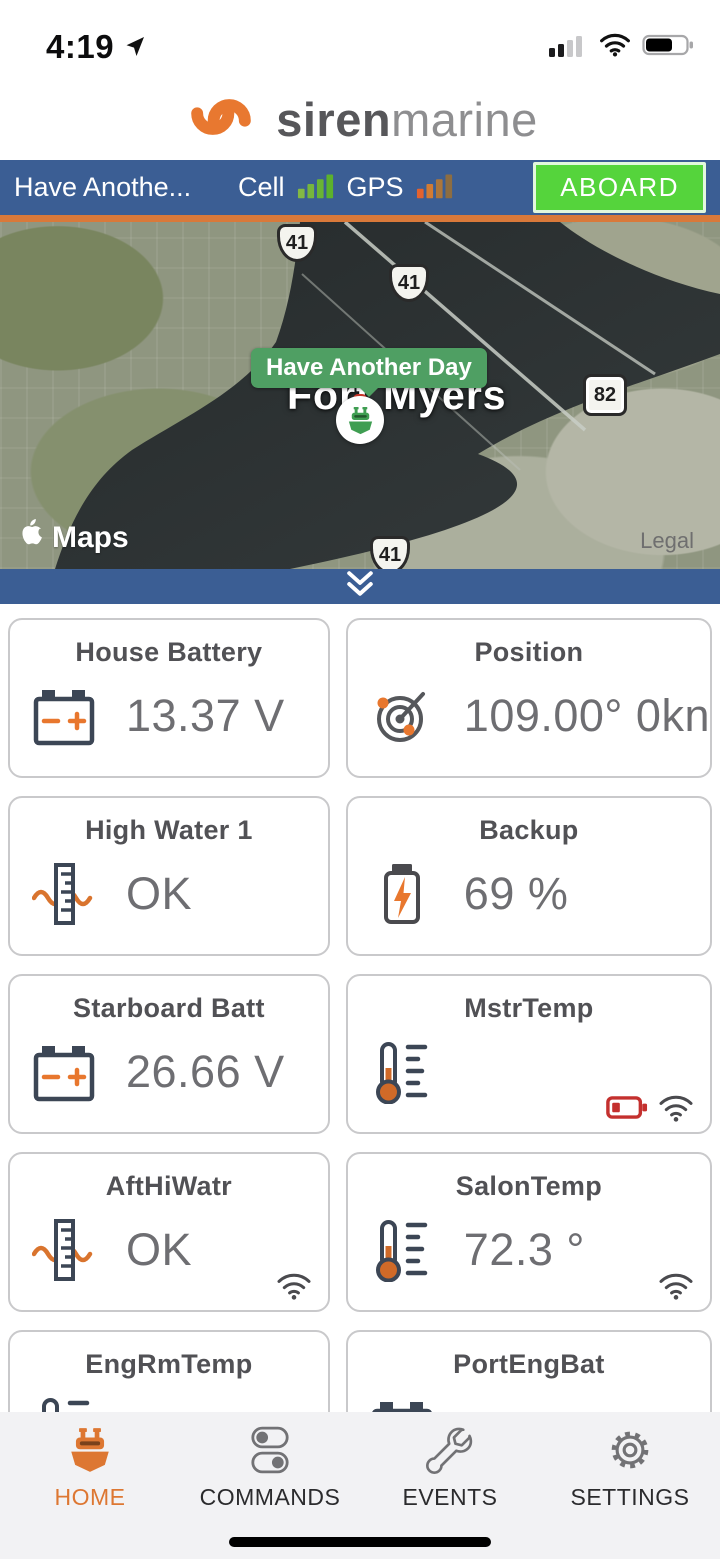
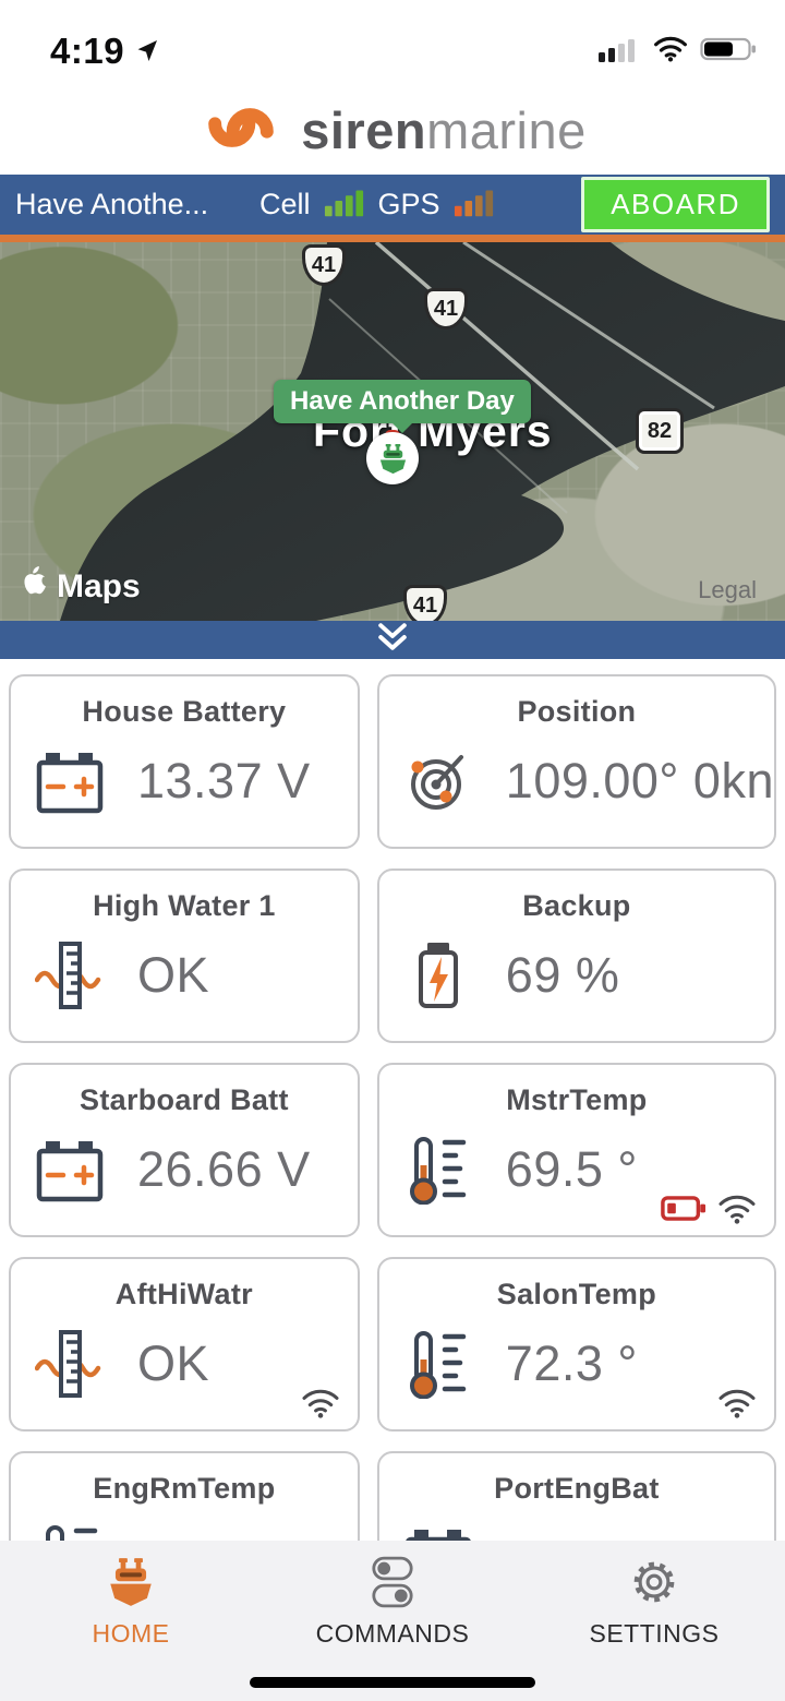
  4:19
  sirenmarine
  Have Anothe...
  Cell
  GPS
  ABOARD
  41
  41
  41
  82
  For Myers
  Have Another Day
  Maps
  Legal
  House Battery
  13.37 V
  Position
  109.00° 0kn
  High Water 1
  OK
  Backup
  69 %
  Starboard Batt
  26.66 V
  MstrTemp
+ 69.5 °
  AftHiWatr
  OK
  SalonTemp
  72.3 °
  EngRmTemp
  PortEngBat
  HOME
  COMMANDS
- EVENTS
  SETTINGS
